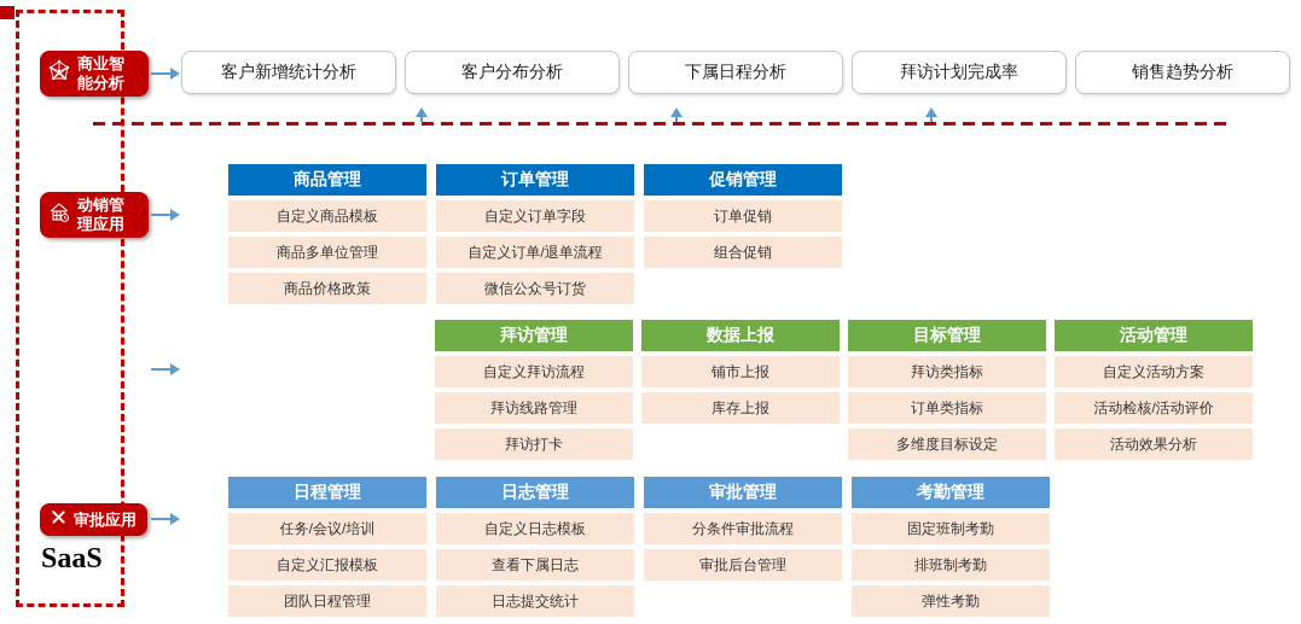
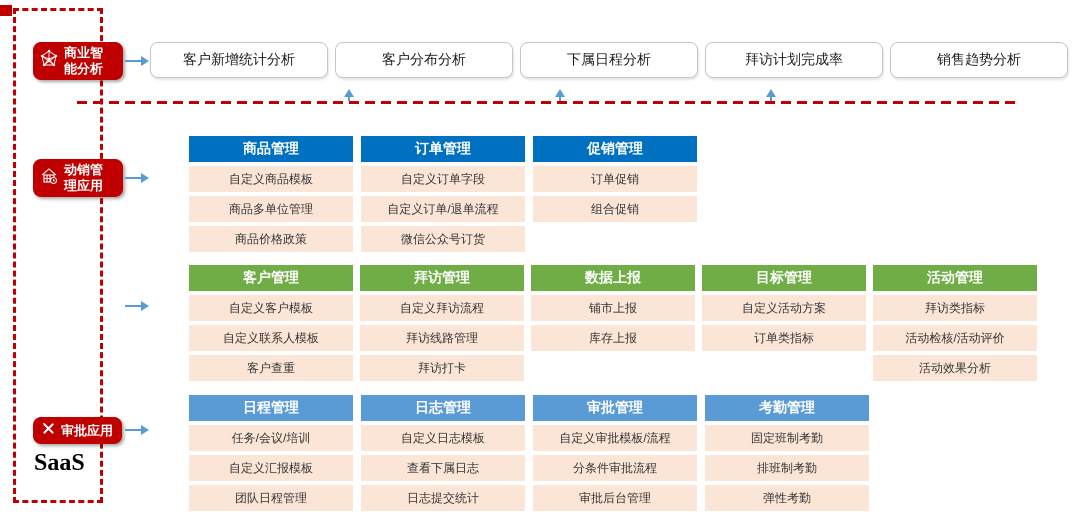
  商业智
  能分析
  动销管
  理应用
  审批应用
  客户新增统计分析
  客户分布分析
  下属日程分析
  拜访计划完成率
  销售趋势分析
  商品管理
  自定义商品模板
  商品多单位管理
  商品价格政策
  订单管理
  自定义订单字段
  自定义订单/退单流程
  微信公众号订货
  促销管理
  订单促销
  组合促销
+ 客户管理
+ 自定义客户模板
+ 自定义联系人模板
+ 客户查重
  拜访管理
  自定义拜访流程
  拜访线路管理
  拜访打卡
  数据上报
  铺市上报
  库存上报
  目标管理
- 拜访类指标
+ 自定义活动方案
  订单类指标
- 多维度目标设定
  活动管理
- 自定义活动方案
+ 拜访类指标
  活动检核/活动评价
  活动效果分析
  日程管理
  任务/会议/培训
  自定义汇报模板
  团队日程管理
  日志管理
  自定义日志模板
  查看下属日志
  日志提交统计
  审批管理
+ 自定义审批模板/流程
  分条件审批流程
  审批后台管理
  考勤管理
  固定班制考勤
  排班制考勤
  弹性考勤
  SaaS
